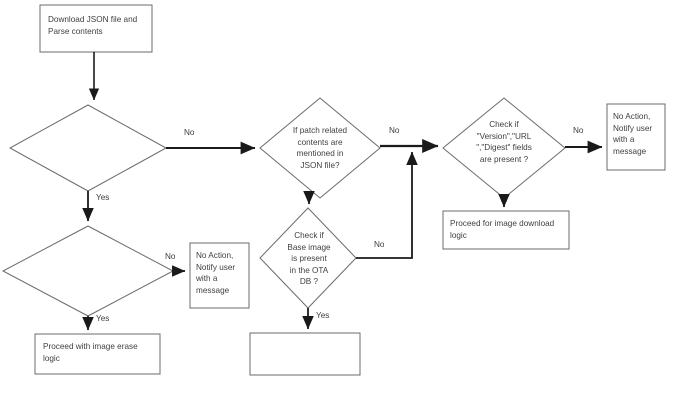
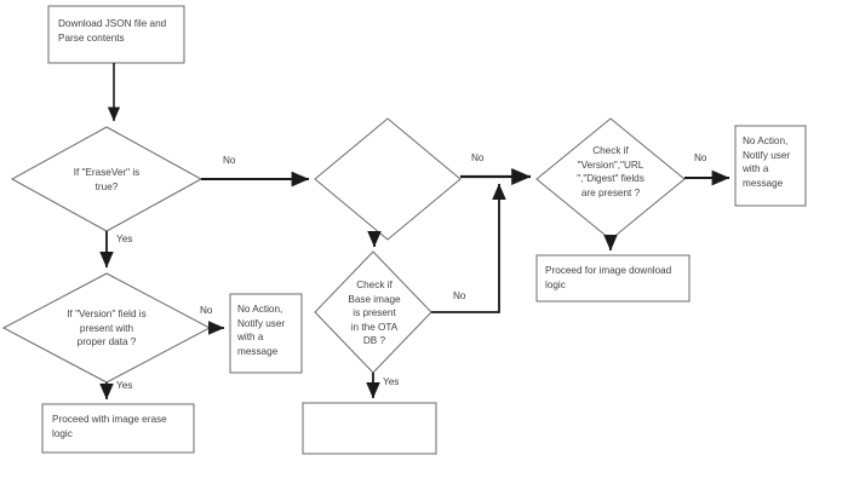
  Download JSON file and
  Parse contents
+ If "EraseVer" is
+ true?
+ If "Version" field is
+ present with
+ proper data ?
  Proceed with image erase
  logic
  No Action,
  Notify user
  with a
  message
- If patch related
- contents are
- mentioned in
- JSON file?
  Check if
  Base image
  is present
  in the OTA
  DB ?
  Check if
  "Version","URL
  ","Digest" fields
  are present ?
  Proceed for image download
  logic
  No Action,
  Notify user
  with a
  message
  No
  Yes
  No
  Yes
  No
  No
  Yes
  No
